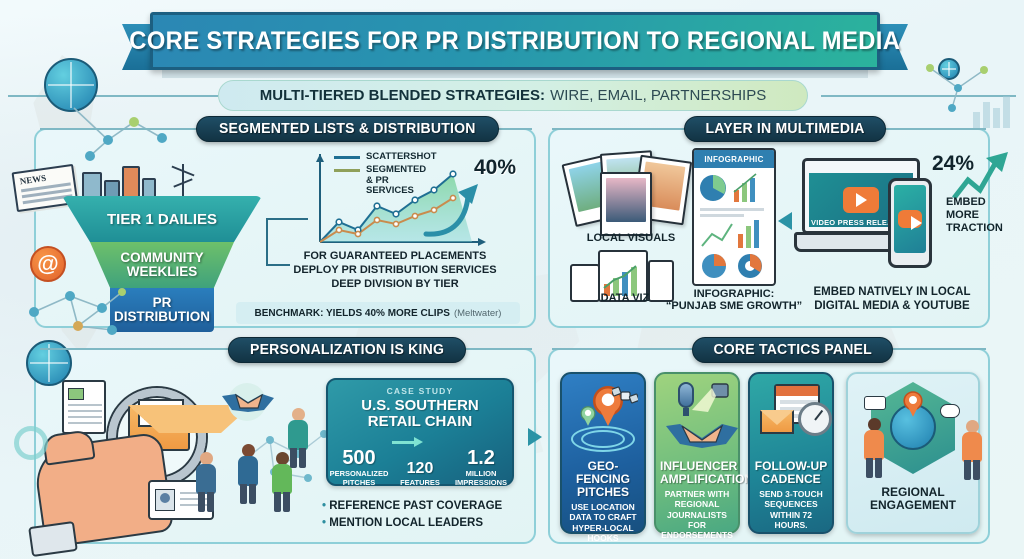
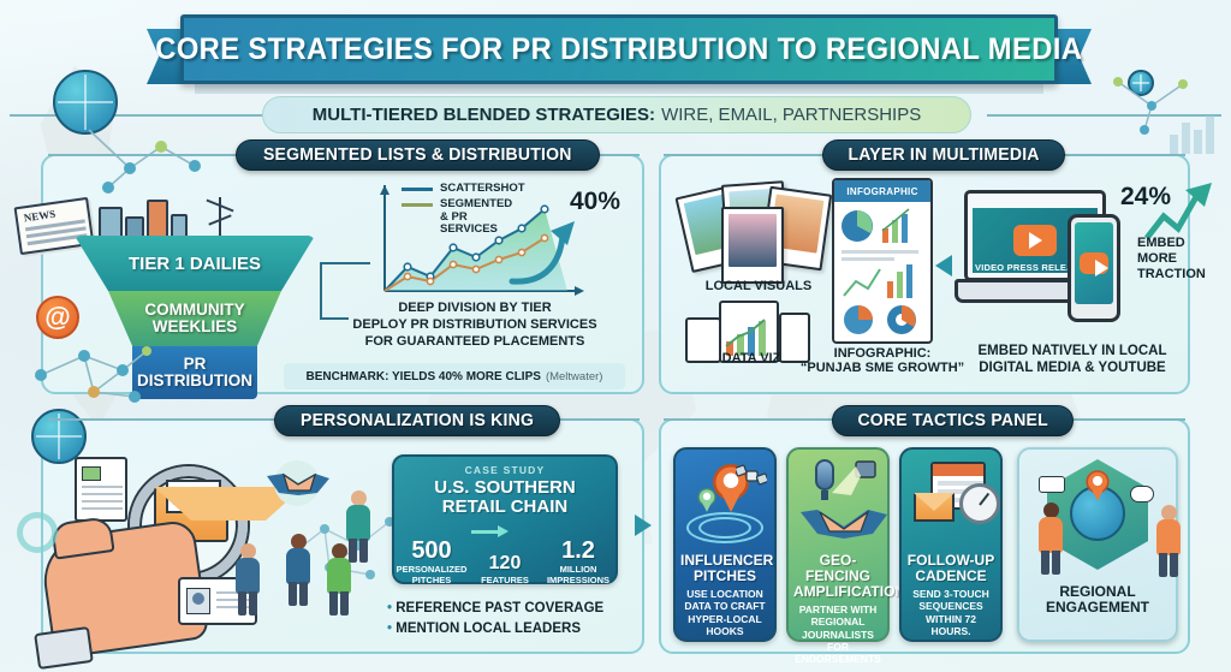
  CORE STRATEGIES FOR PR DISTRIBUTION TO REGIONAL MEDIA
  MULTI-TIERED BLENDED STRATEGIES:
  WIRE, EMAIL, PARTNERSHIPS
  SEGMENTED LISTS & DISTRIBUTION
  TIER 1 DAILIES
  COMMUNITY WEEKLIES
  PR DISTRIBUTION
  SCATTERSHOT
  SEGMENTED & PR SERVICES
  40%
- FOR GUARANTEED PLACEMENTS
+ DEEP DIVISION BY TIER
  DEPLOY PR DISTRIBUTION SERVICES
- DEEP DIVISION BY TIER
+ FOR GUARANTEED PLACEMENTS
  BENCHMARK: YIELDS 40% MORE CLIPS
  (Meltwater)
  LAYER IN MULTIMEDIA
  LOCAL VISUALS
  DATA VIZ
  INFOGRAPHIC
  INFOGRAPHIC:
  “PUNJAB SME GROWTH”
  VIDEO PRESS RELE
  24%
  EMBED MORE TRACTION
  EMBED NATIVELY IN LOCAL
  DIGITAL MEDIA & YOUTUBE
  PERSONALIZATION IS KING
  CASE STUDY
  U.S. SOUTHERN
  RETAIL CHAIN
  500
  PERSONALIZED
  PITCHES
  120
  FEATURES
  1.2
  MILLION
  IMPRESSIONS
  REFERENCE PAST COVERAGE
  MENTION LOCAL LEADERS
  CORE TACTICS PANEL
- GEO-FENCING
+ INFLUENCER
  PITCHES
  USE LOCATION DATA TO CRAFT HYPER-LOCAL HOOKS
- INFLUENCER
+ GEO-FENCING
  AMPLIFICATIO
  PARTNER WITH REGIONAL JOURNALISTS FOR ENDORSEMENTS
  FOLLOW-UP
  CADENCE
  SEND 3-TOUCH SEQUENCES WITHIN 72 HOURS.
  REGIONAL
  ENGAGEMENT
  @
